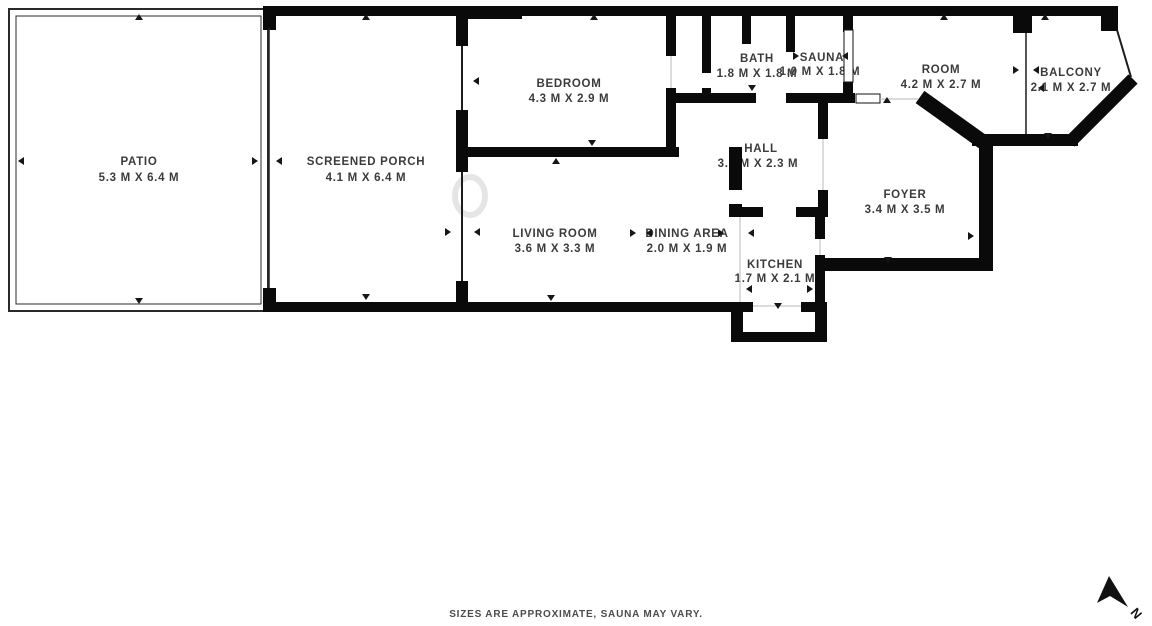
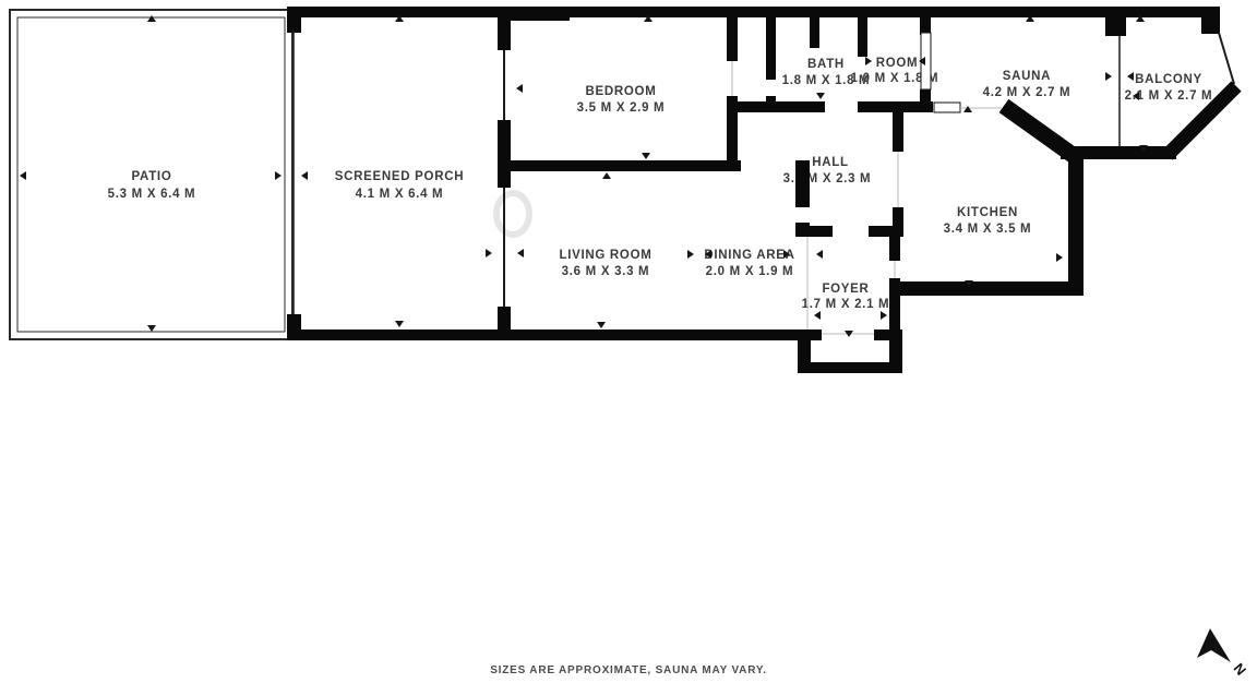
  PATIO
  5.3 M X 6.4 M
  SCREENED PORCH
  4.1 M X 6.4 M
  BEDROOM
- 4.3 M X 2.9 M
+ 3.5 M X 2.9 M
  BATH
  1.8 M X 1.8 M
- SAUNA
+ ROOM
  1.0 M X 1.8 M
- ROOM
+ SAUNA
  4.2 M X 2.7 M
  BALCONY
  21 M X 2.7 M
  HALL
  3. M X 2.3 M
- FOYER
+ KITCHEN
  3.4 M X 3.5 M
  LIVING ROOM
  3.6 M X 3.3 M
  INING AREA
  2.0 M X 1.9 M
- KITCHEN
+ FOYER
  1.7 M X 2.1 M
  SIZES ARE APPROXIMATE, SAUNA MAY VARY.
